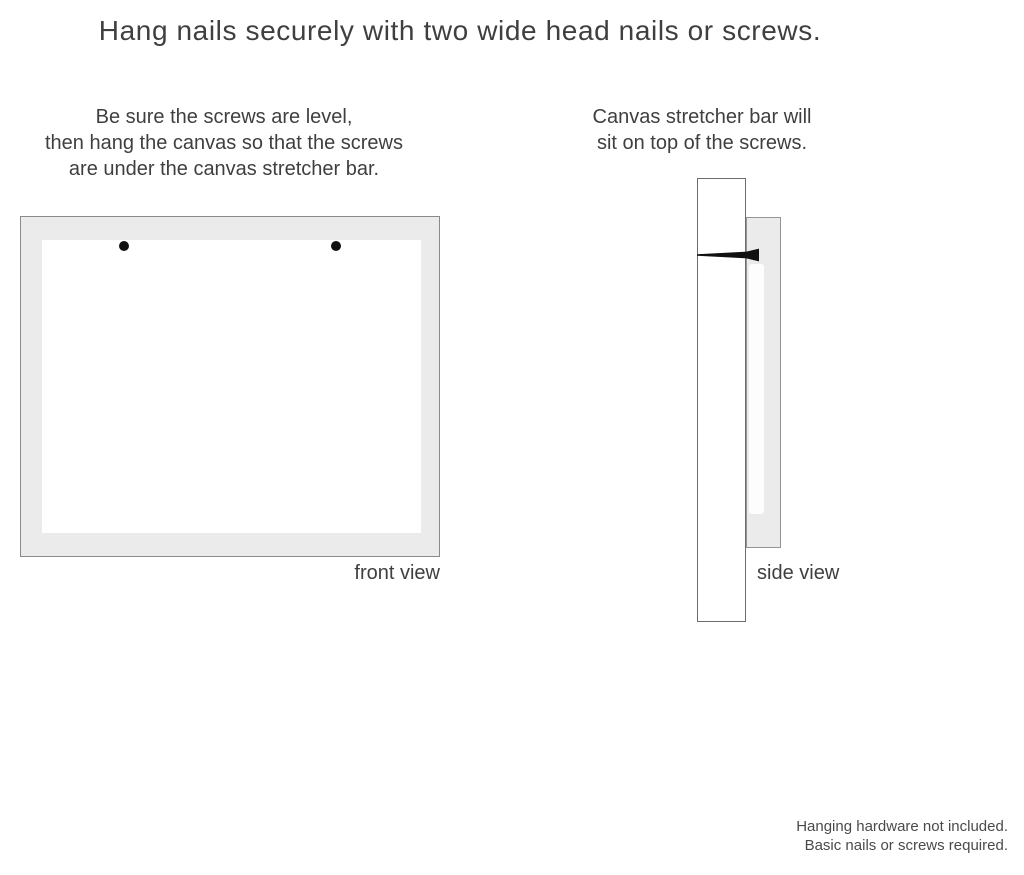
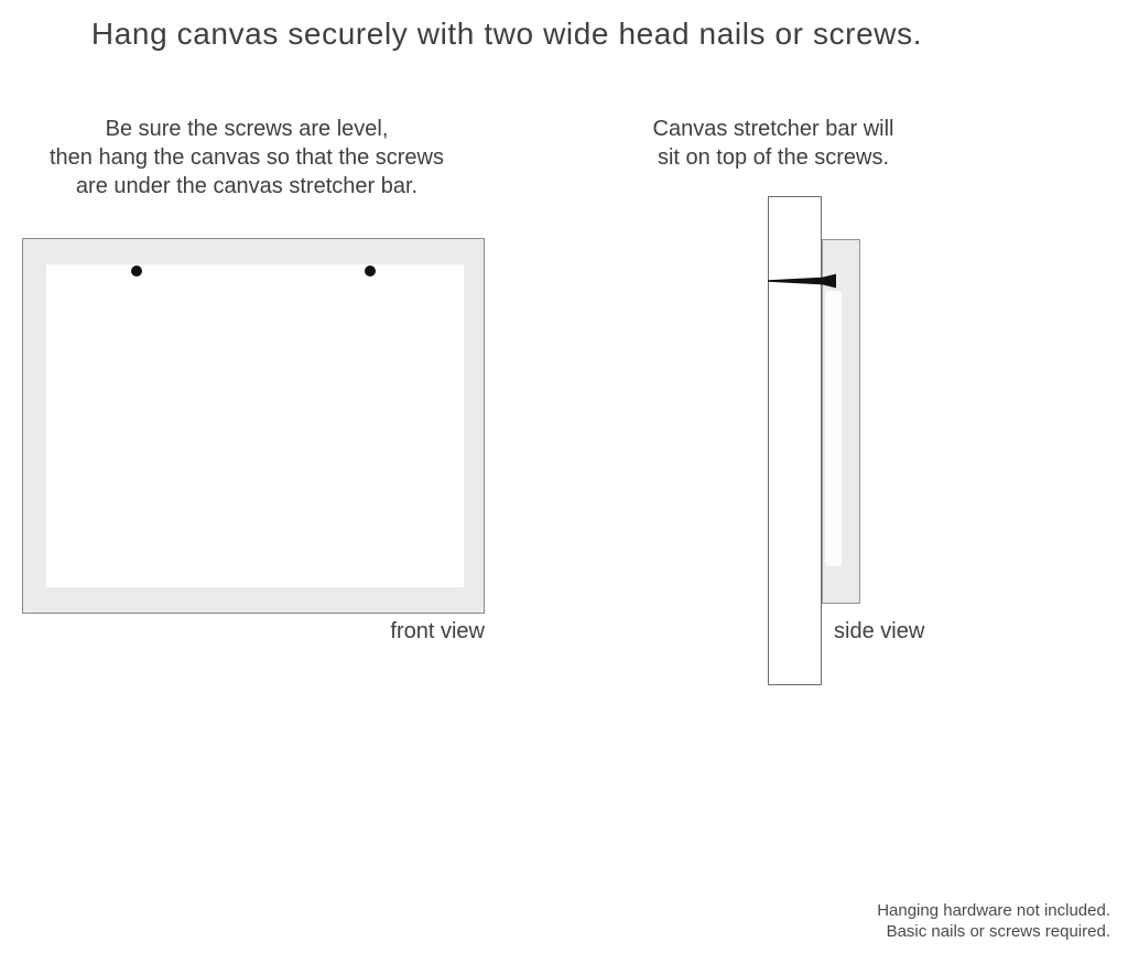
- Hang nails securely with two wide head nails or screws.
+ Hang canvas securely with two wide head nails or screws.
  Be sure the screws are level,
  then hang the canvas so that the screws
  are under the canvas stretcher bar.
  Canvas stretcher bar will
  sit on top of the screws.
  front view
  side view
  Hanging hardware not included.
  Basic nails or screws required.
